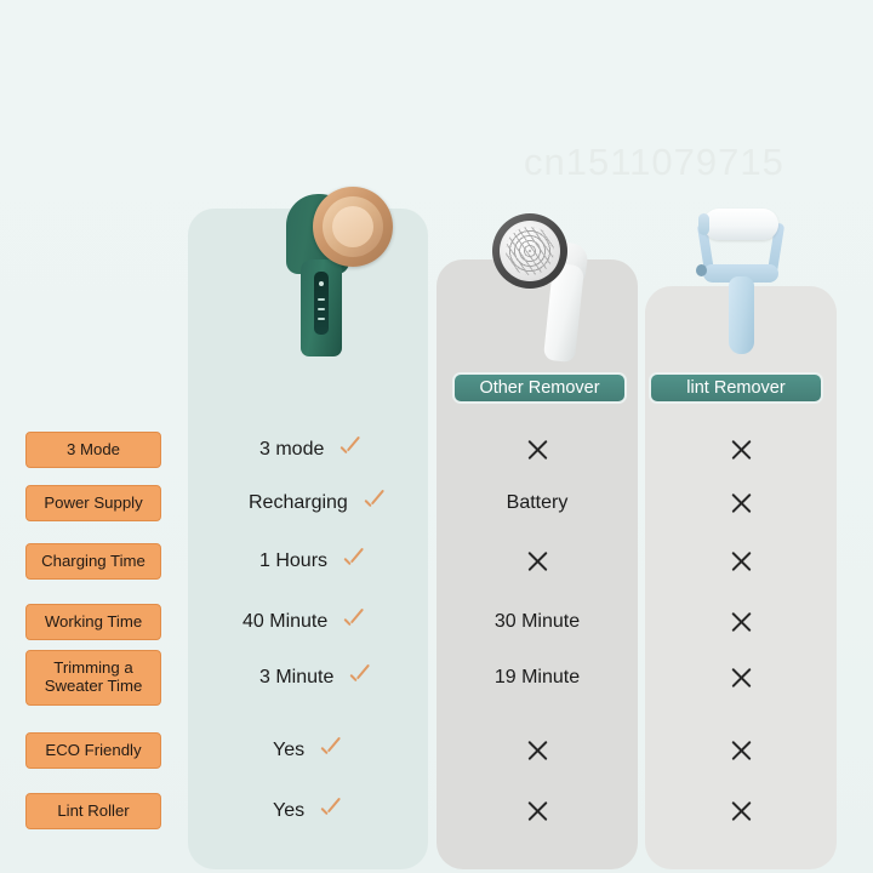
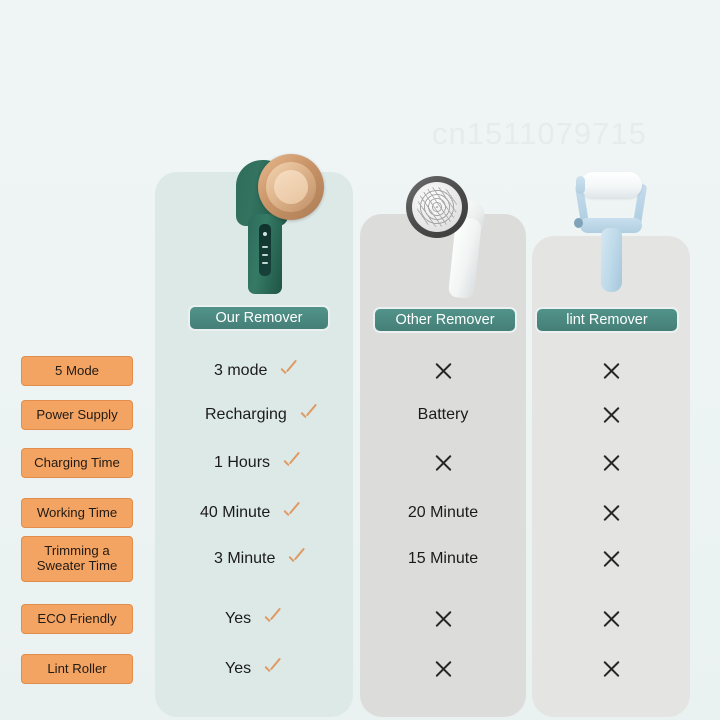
+ Our Remover
  Other Remover
  lint Remover
- 3 Mode
+ 5 Mode
  3 mode
  Power Supply
  Recharging
  Battery
  Charging Time
  1 Hours
  Working Time
  40 Minute
- 30 Minute
+ 20 Minute
  Trimming a
  Sweater Time
  3 Minute
- 19 Minute
+ 15 Minute
  ECO Friendly
  Yes
  Lint Roller
  Yes
